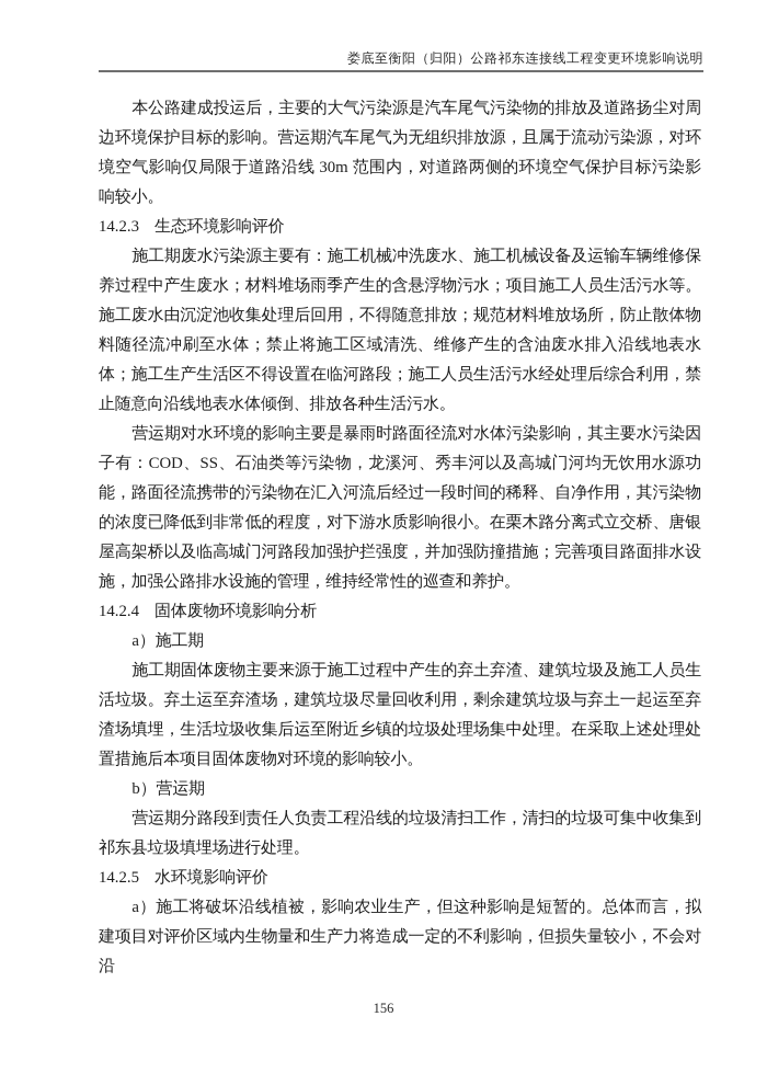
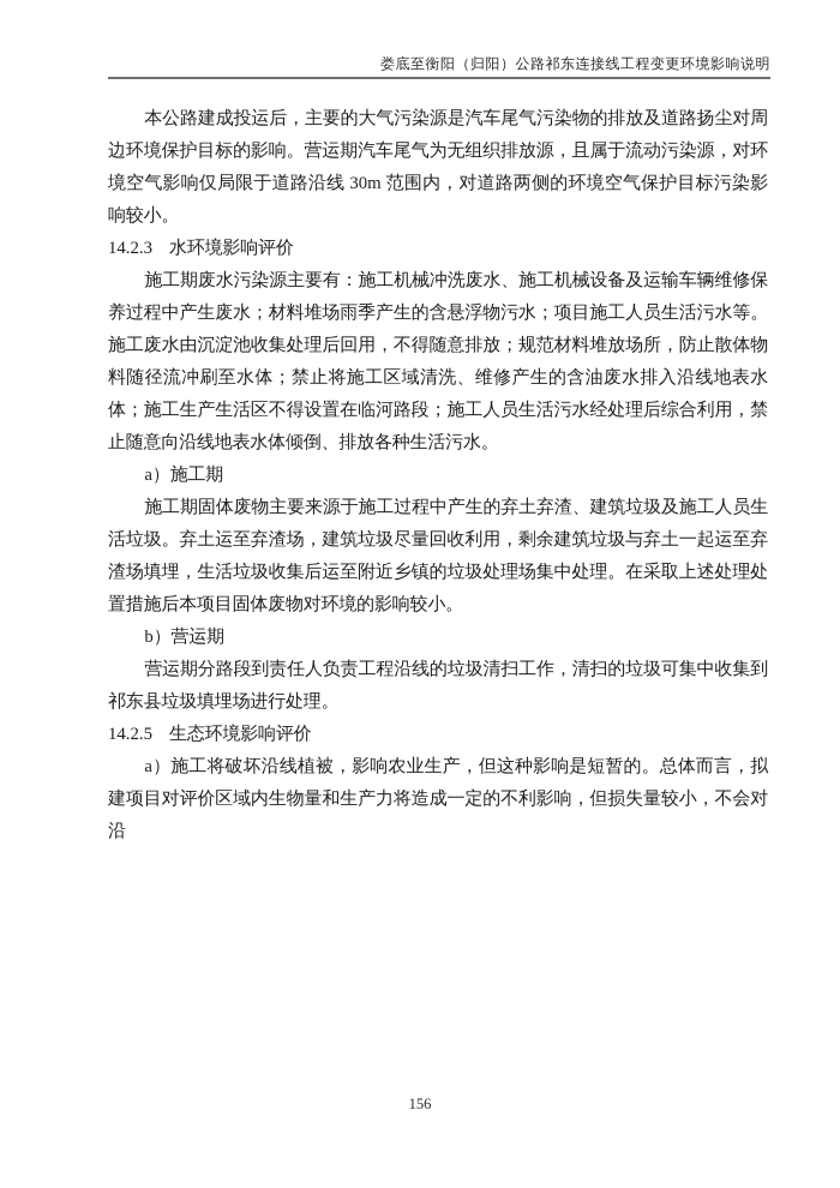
  娄底至衡阳（归阳）公路祁东连接线工程变更环境影响说明
  本公路建成投运后，主要的大气污染源是汽车尾气污染物的排放及道路扬尘对周边环境保护目标的影响。营运期汽车尾气为无组织排放源，且属于流动污染源，对环境空气影响仅局限于道路沿线 30m 范围内，对道路两侧的环境空气保护目标污染影响较小。
- 14.2.3 生态环境影响评价
+ 14.2.3 水环境影响评价
  施工期废水污染源主要有：施工机械冲洗废水、施工机械设备及运输车辆维修保养过程中产生废水；材料堆场雨季产生的含悬浮物污水；项目施工人员生活污水等。施工废水由沉淀池收集处理后回用，不得随意排放；规范材料堆放场所，防止散体物料随径流冲刷至水体；禁止将施工区域清洗、维修产生的含油废水排入沿线地表水体；施工生产生活区不得设置在临河路段；施工人员生活污水经处理后综合利用，禁止随意向沿线地表水体倾倒、排放各种生活污水。
- 营运期对水环境的影响主要是暴雨时路面径流对水体污染影响，其主要水污染因子有：COD、SS、石油类等污染物，龙溪河、秀丰河以及高城门河均无饮用水源功能，路面径流携带的污染物在汇入河流后经过一段时间的稀释、自净作用，其污染物的浓度已降低到非常低的程度，对下游水质影响很小。在栗木路分离式立交桥、唐银屋高架桥以及临高城门河路段加强护拦强度，并加强防撞措施；完善项目路面排水设施，加强公路排水设施的管理，维持经常性的巡查和养护。
- 14.2.4 固体废物环境影响分析
  a）施工期
  施工期固体废物主要来源于施工过程中产生的弃土弃渣、建筑垃圾及施工人员生活垃圾。弃土运至弃渣场，建筑垃圾尽量回收利用，剩余建筑垃圾与弃土一起运至弃渣场填埋，生活垃圾收集后运至附近乡镇的垃圾处理场集中处理。在采取上述处理处置措施后本项目固体废物对环境的影响较小。
  b）营运期
  营运期分路段到责任人负责工程沿线的垃圾清扫工作，清扫的垃圾可集中收集到祁东县垃圾填埋场进行处理。
- 14.2.5 水环境影响评价
+ 14.2.5 生态环境影响评价
  a）施工将破坏沿线植被，影响农业生产，但这种影响是短暂的。总体而言，拟建项目对评价区域内生物量和生产力将造成一定的不利影响，但损失量较小，不会对沿
  156
